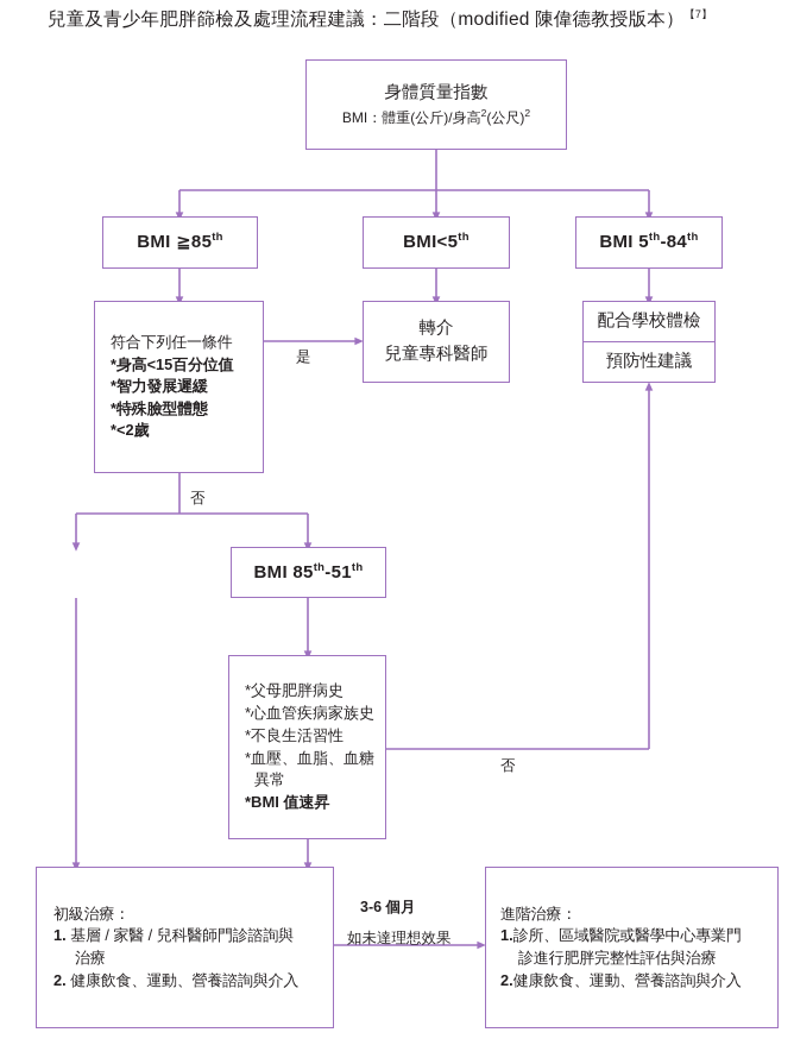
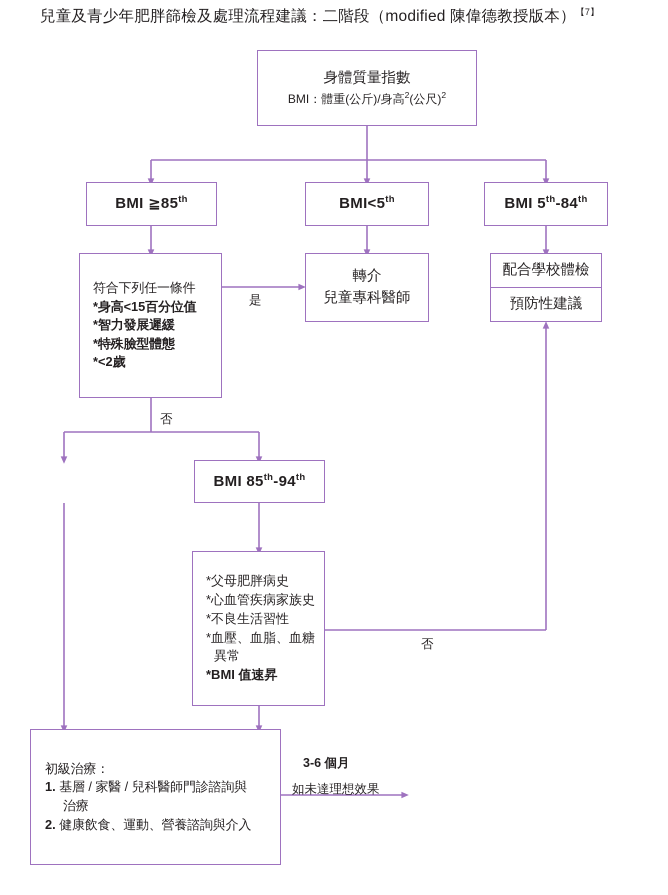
  兒童及青少年肥胖篩檢及處理流程建議：二階段（modified 陳偉德教授版本）【7】
  身體質量指數
  BMI：體重(公斤)/身高2(公尺)2
  BMI ≧85th
  BMI<5th
  BMI 5th-84th
  符合下列任一條件
  *身高<15百分位值
  *智力發展遲緩
  *特殊臉型體態
  *<2歲
  轉介
  兒童專科醫師
  配合學校體檢
  預防性建議
- BMI 85th-51th
+ BMI 85th-94th
  *父母肥胖病史
  *心血管疾病家族史
  *不良生活習性
  *血壓、血脂、血糖
  異常
  *BMI 值速昇
  初級治療：
  1. 基層 / 家醫 / 兒科醫師門診諮詢與
  治療
  2. 健康飲食、運動、營養諮詢與介入
- 進階治療：
- 1.診所、區域醫院或醫學中心專業門
- 診進行肥胖完整性評估與治療
- 2.健康飲食、運動、營養諮詢與介入
  是
  否
  否
  3-6 個月
  如未達理想效果
